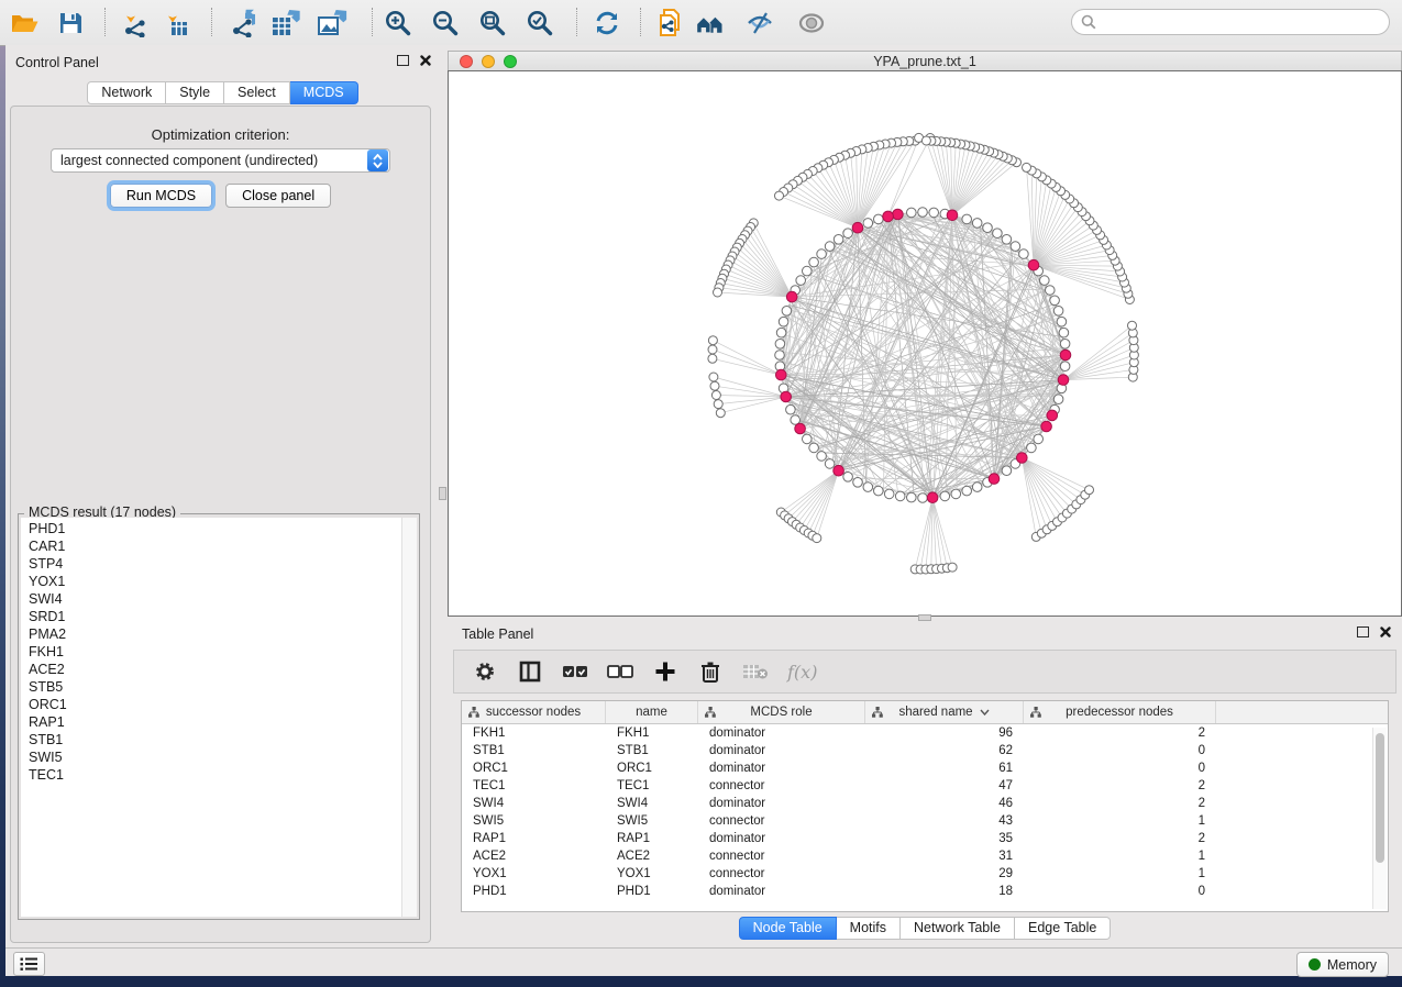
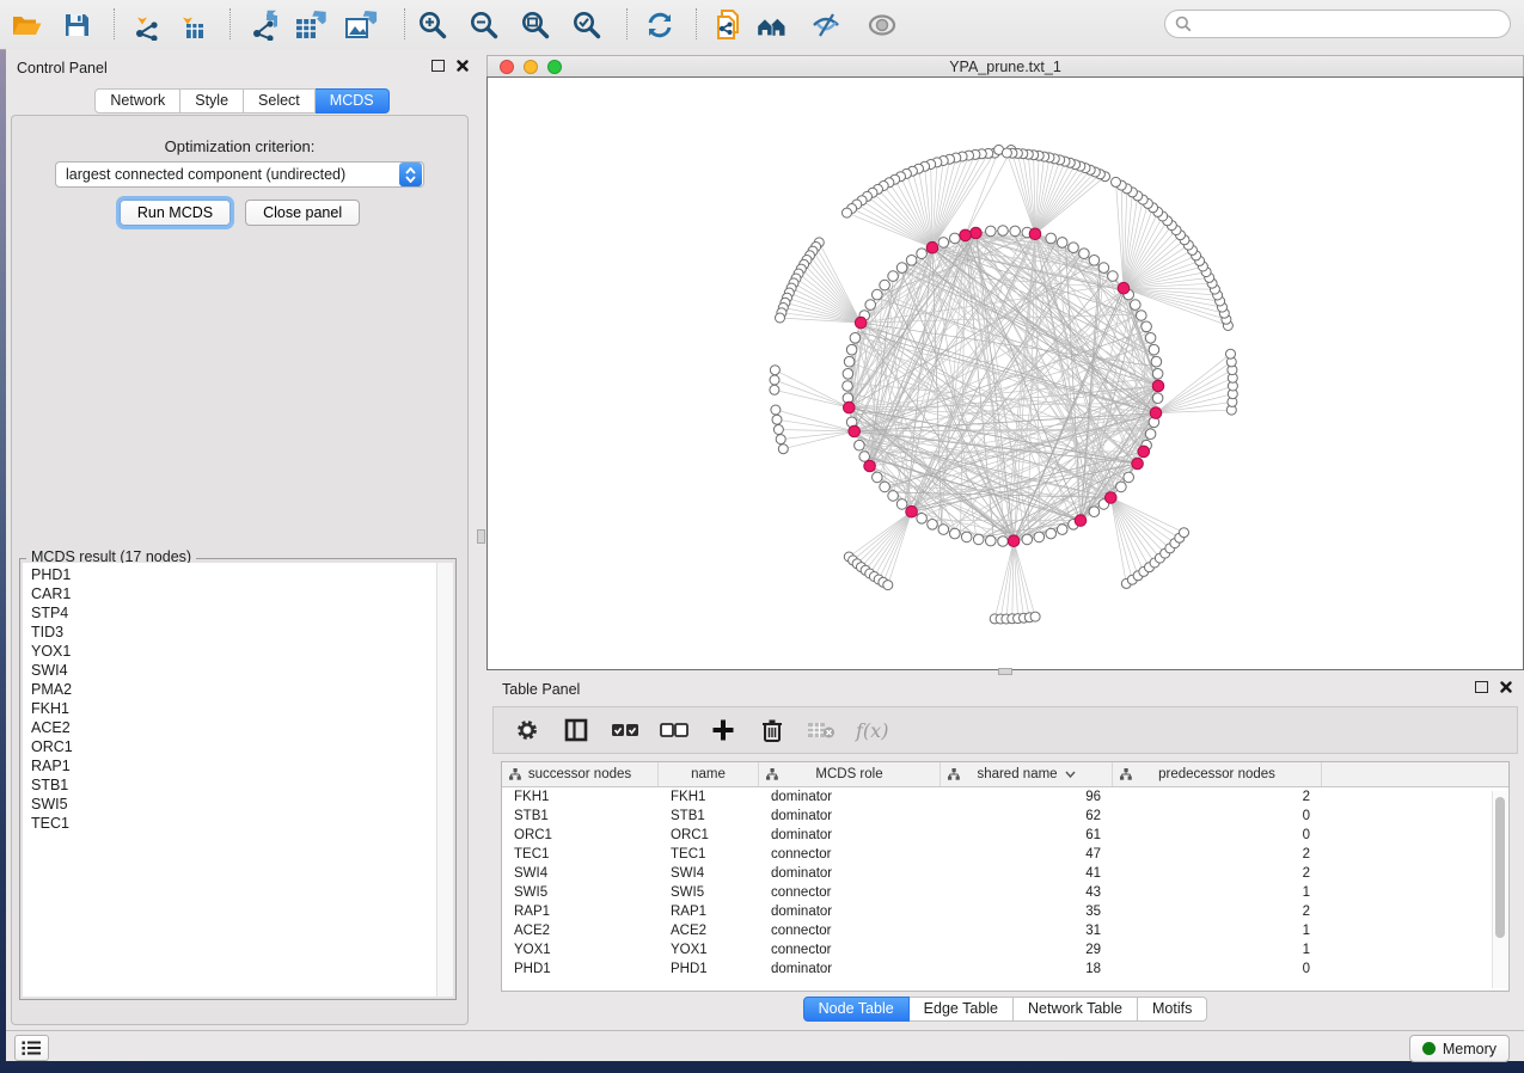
  Control Panel
  Network
  Style
  Select
  MCDS
  Optimization criterion:
  largest connected component (undirected)
  Run MCDS
  Close panel
  MCDS result (17 nodes)
  PHD1
  CAR1
  STP4
+ TID3
  YOX1
  SWI4
- SRD1
  PMA2
  FKH1
  ACE2
- STB5
  ORC1
  RAP1
  STB1
  SWI5
  TEC1
  YPA_prune.txt_1
  Table Panel
  f(x)
  successor nodes
  name
  MCDS role
  shared name
  predecessor nodes
  FKH1
  FKH1
  dominator
  96
  2
  STB1
  STB1
  dominator
  62
  0
  ORC1
  ORC1
  dominator
  61
  0
  TEC1
  TEC1
  connector
  47
  2
  SWI4
  SWI4
  dominator
- 46
+ 41
  2
  SWI5
  SWI5
  connector
  43
  1
  RAP1
  RAP1
  dominator
  35
  2
  ACE2
  ACE2
  connector
  31
  1
  YOX1
  YOX1
  connector
  29
  1
  PHD1
  PHD1
  dominator
  18
  0
  Node Table
- Motifs
+ Edge Table
  Network Table
- Edge Table
+ Motifs
  Memory
